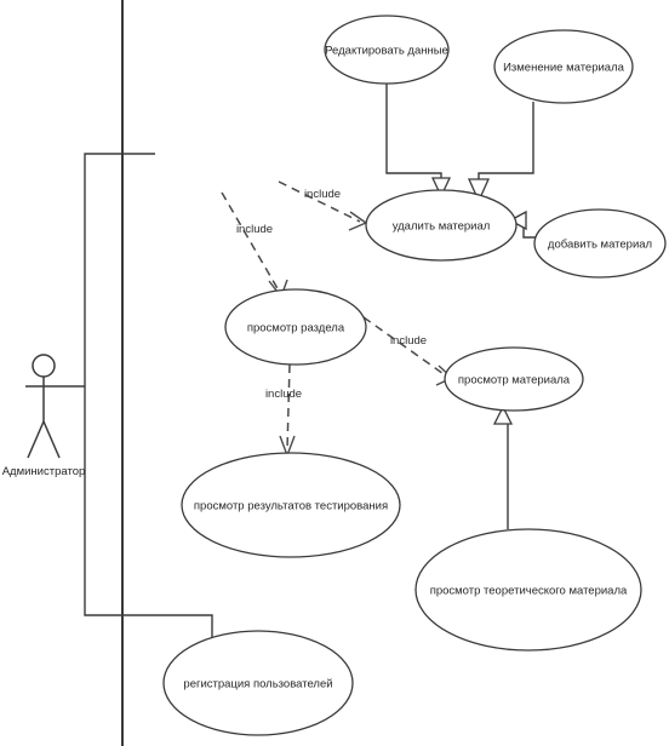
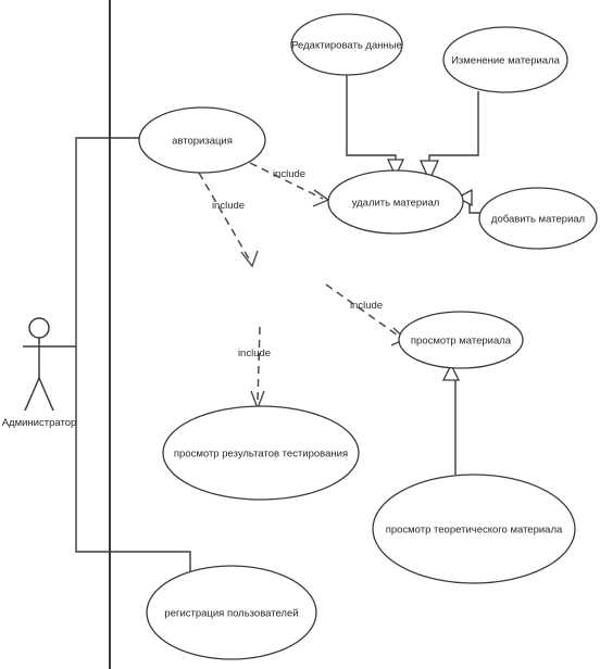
  Администратор
  include
  include
  include
  include
  Редактировать данные
  Изменение материала
+ авторизация
  удалить материал
  добавить материал
- просмотр раздела
  просмотр материала
  просмотр результатов тестирования
  просмотр теоретического материала
  регистрация пользователей
